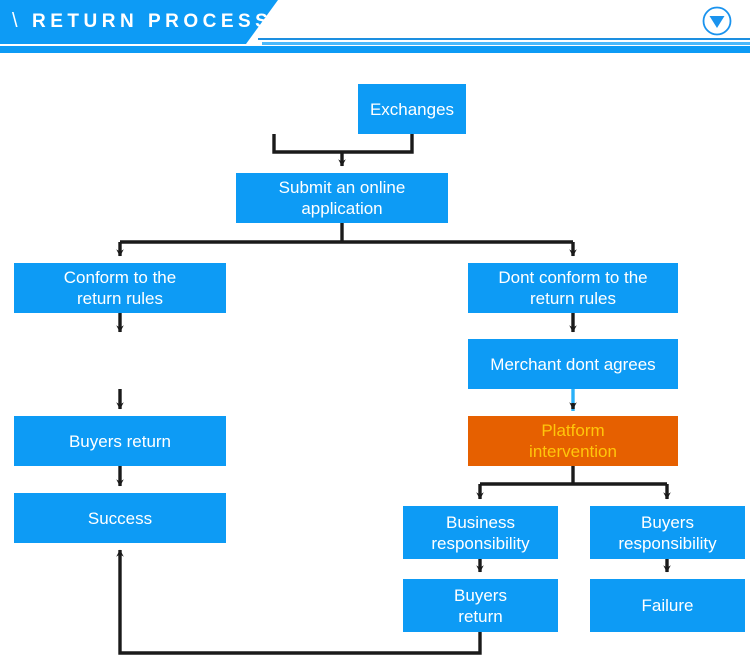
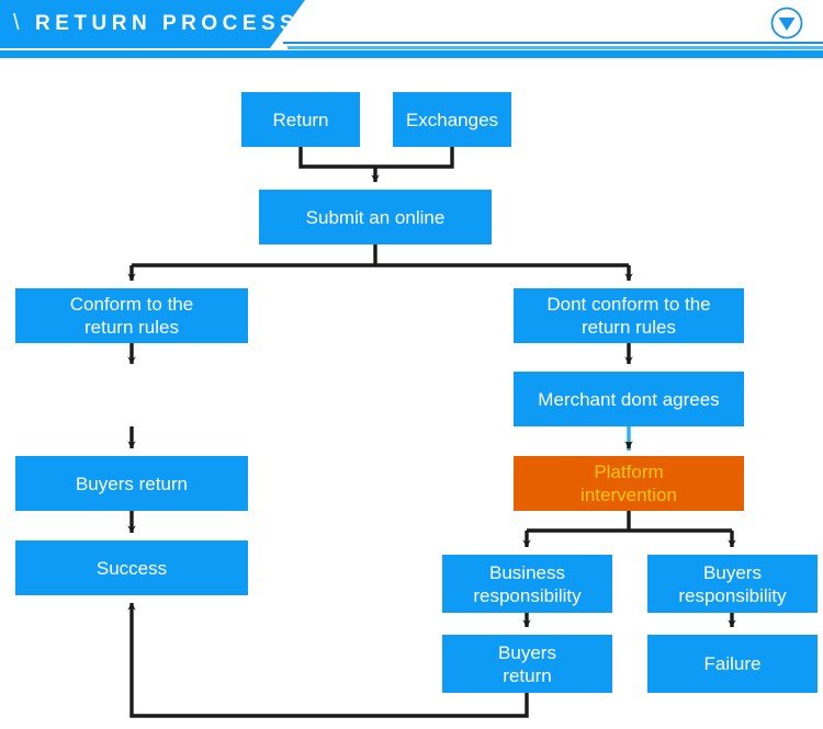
  \
  RETURN PROCESS
+ Return
  Exchanges
  Submit an online
- application
  Conform to the
  return rules
  Buyers return
  Success
  Dont conform to the
  return rules
  Merchant dont agrees
  Platform
  intervention
  Business
  responsibility
  Buyers
  responsibility
  Buyers
  return
  Failure
